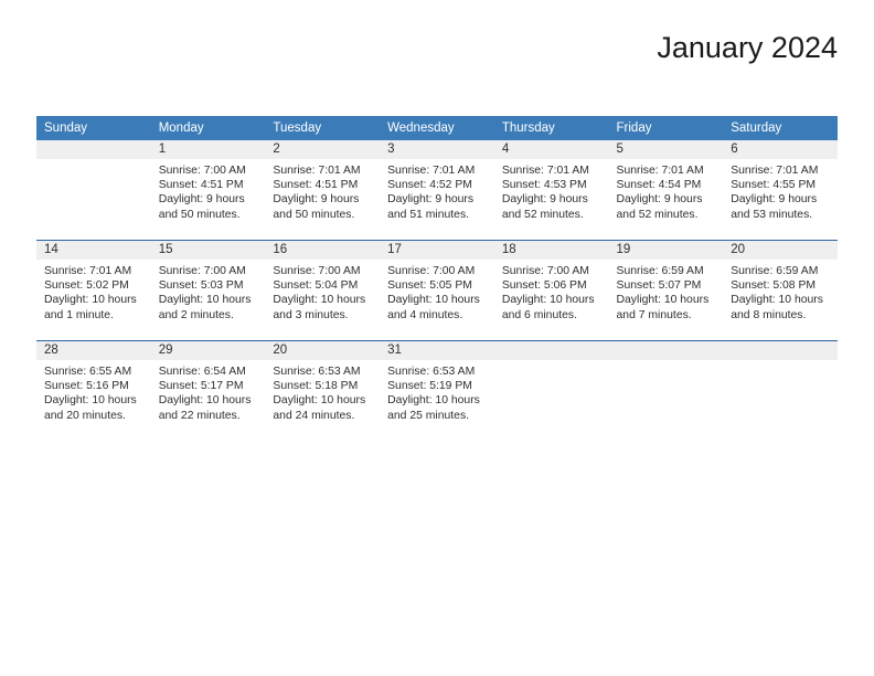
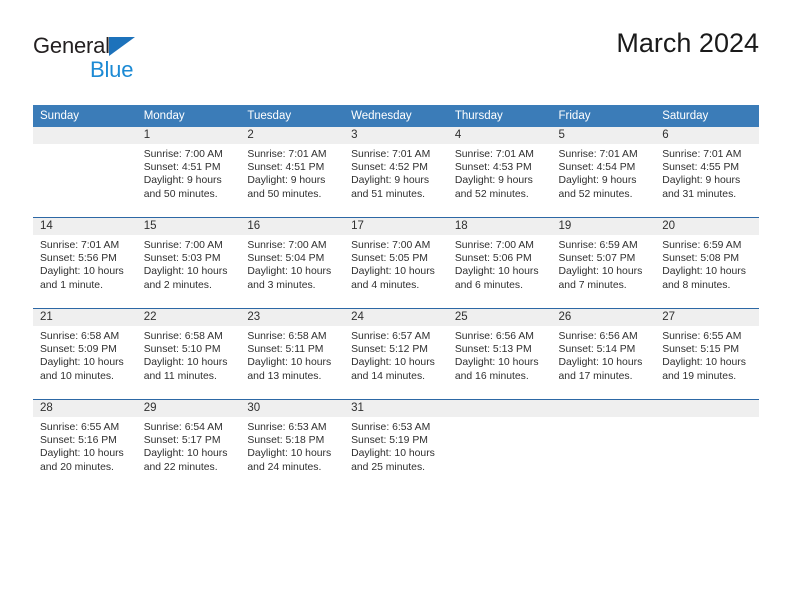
+ General
+ Blue
- January 2024
+ March 2024
  Sunday	Monday	Tuesday	Wednesday	Thursday	Friday	Saturday
- 	1Sunrise: 7:00 AMSunset: 4:51 PMDaylight: 9 hoursand 50 minutes.	2Sunrise: 7:01 AMSunset: 4:51 PMDaylight: 9 hoursand 50 minutes.	3Sunrise: 7:01 AMSunset: 4:52 PMDaylight: 9 hoursand 51 minutes.	4Sunrise: 7:01 AMSunset: 4:53 PMDaylight: 9 hoursand 52 minutes.	5Sunrise: 7:01 AMSunset: 4:54 PMDaylight: 9 hoursand 52 minutes.	6Sunrise: 7:01 AMSunset: 4:55 PMDaylight: 9 hoursand 53 minutes.
+ 	1Sunrise: 7:00 AMSunset: 4:51 PMDaylight: 9 hoursand 50 minutes.	2Sunrise: 7:01 AMSunset: 4:51 PMDaylight: 9 hoursand 50 minutes.	3Sunrise: 7:01 AMSunset: 4:52 PMDaylight: 9 hoursand 51 minutes.	4Sunrise: 7:01 AMSunset: 4:53 PMDaylight: 9 hoursand 52 minutes.	5Sunrise: 7:01 AMSunset: 4:54 PMDaylight: 9 hoursand 52 minutes.	6Sunrise: 7:01 AMSunset: 4:55 PMDaylight: 9 hoursand 31 minutes.
- 14Sunrise: 7:01 AMSunset: 5:02 PMDaylight: 10 hoursand 1 minute.	15Sunrise: 7:00 AMSunset: 5:03 PMDaylight: 10 hoursand 2 minutes.	16Sunrise: 7:00 AMSunset: 5:04 PMDaylight: 10 hoursand 3 minutes.	17Sunrise: 7:00 AMSunset: 5:05 PMDaylight: 10 hoursand 4 minutes.	18Sunrise: 7:00 AMSunset: 5:06 PMDaylight: 10 hoursand 6 minutes.	19Sunrise: 6:59 AMSunset: 5:07 PMDaylight: 10 hoursand 7 minutes.	20Sunrise: 6:59 AMSunset: 5:08 PMDaylight: 10 hoursand 8 minutes.
+ 14Sunrise: 7:01 AMSunset: 5:56 PMDaylight: 10 hoursand 1 minute.	15Sunrise: 7:00 AMSunset: 5:03 PMDaylight: 10 hoursand 2 minutes.	16Sunrise: 7:00 AMSunset: 5:04 PMDaylight: 10 hoursand 3 minutes.	17Sunrise: 7:00 AMSunset: 5:05 PMDaylight: 10 hoursand 4 minutes.	18Sunrise: 7:00 AMSunset: 5:06 PMDaylight: 10 hoursand 6 minutes.	19Sunrise: 6:59 AMSunset: 5:07 PMDaylight: 10 hoursand 7 minutes.	20Sunrise: 6:59 AMSunset: 5:08 PMDaylight: 10 hoursand 8 minutes.
+ 21Sunrise: 6:58 AMSunset: 5:09 PMDaylight: 10 hoursand 10 minutes.	22Sunrise: 6:58 AMSunset: 5:10 PMDaylight: 10 hoursand 11 minutes.	23Sunrise: 6:58 AMSunset: 5:11 PMDaylight: 10 hoursand 13 minutes.	24Sunrise: 6:57 AMSunset: 5:12 PMDaylight: 10 hoursand 14 minutes.	25Sunrise: 6:56 AMSunset: 5:13 PMDaylight: 10 hoursand 16 minutes.	26Sunrise: 6:56 AMSunset: 5:14 PMDaylight: 10 hoursand 17 minutes.	27Sunrise: 6:55 AMSunset: 5:15 PMDaylight: 10 hoursand 19 minutes.
- 28Sunrise: 6:55 AMSunset: 5:16 PMDaylight: 10 hoursand 20 minutes.	29Sunrise: 6:54 AMSunset: 5:17 PMDaylight: 10 hoursand 22 minutes.	20Sunrise: 6:53 AMSunset: 5:18 PMDaylight: 10 hoursand 24 minutes.	31Sunrise: 6:53 AMSunset: 5:19 PMDaylight: 10 hoursand 25 minutes.
+ 28Sunrise: 6:55 AMSunset: 5:16 PMDaylight: 10 hoursand 20 minutes.	29Sunrise: 6:54 AMSunset: 5:17 PMDaylight: 10 hoursand 22 minutes.	30Sunrise: 6:53 AMSunset: 5:18 PMDaylight: 10 hoursand 24 minutes.	31Sunrise: 6:53 AMSunset: 5:19 PMDaylight: 10 hoursand 25 minutes.
